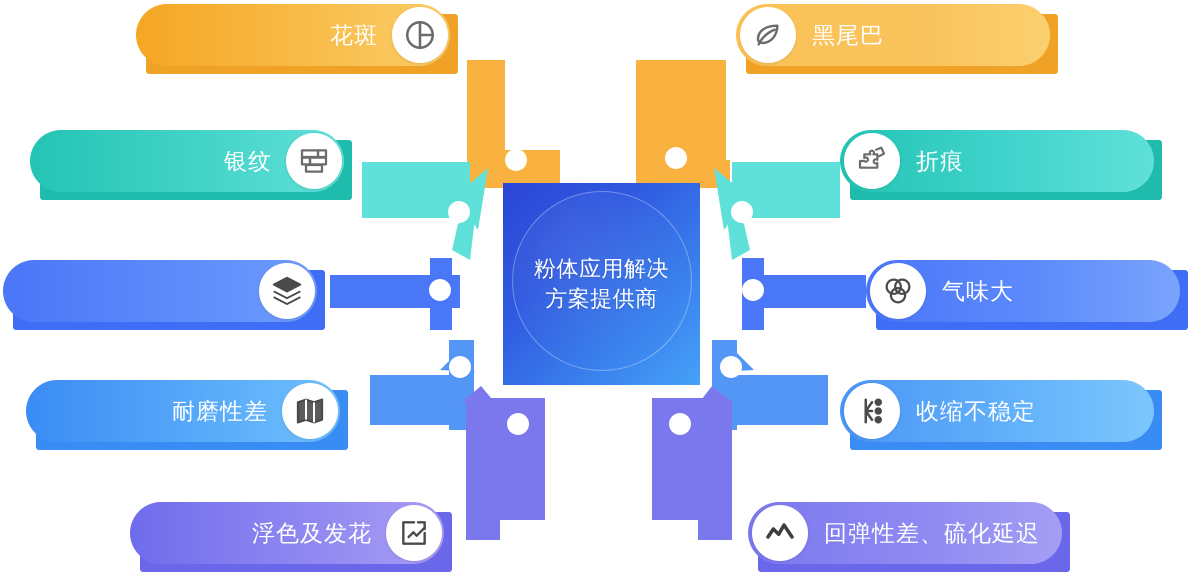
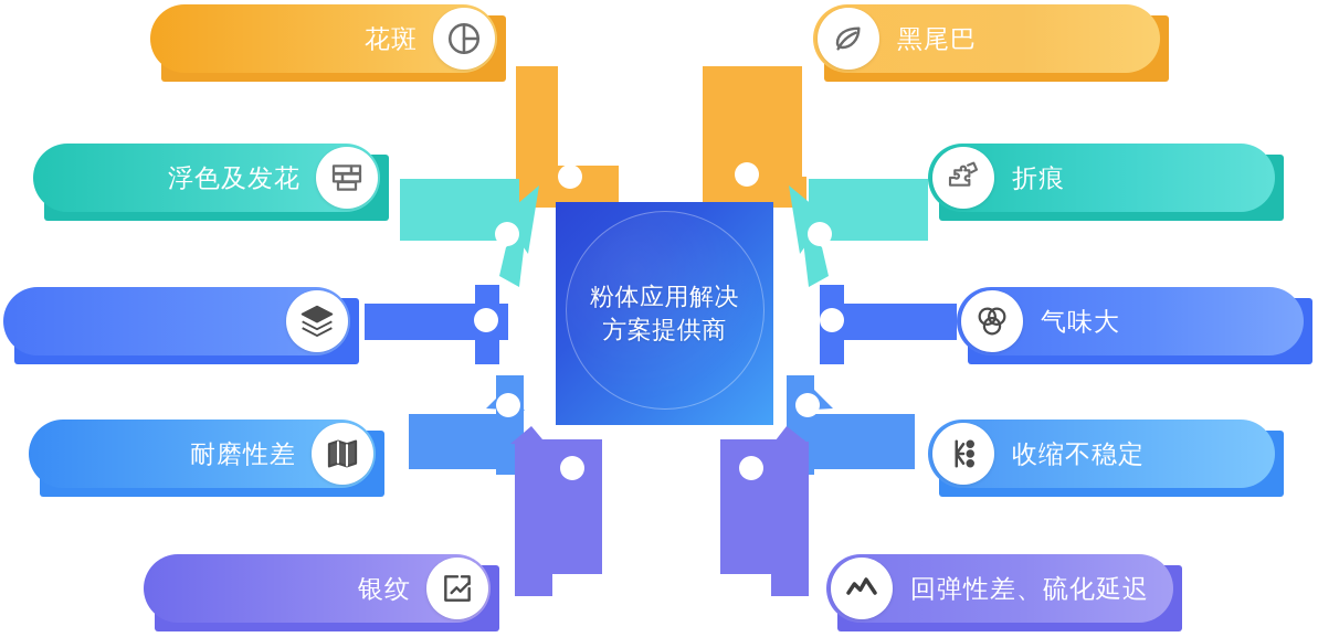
  粉体应用解决
  方案提供商
  花斑
- 银纹
+ 浮色及发花
  耐磨性差
- 浮色及发花
+ 银纹
  黑尾巴
  折痕
  气味大
  收缩不稳定
  回弹性差、硫化延迟
